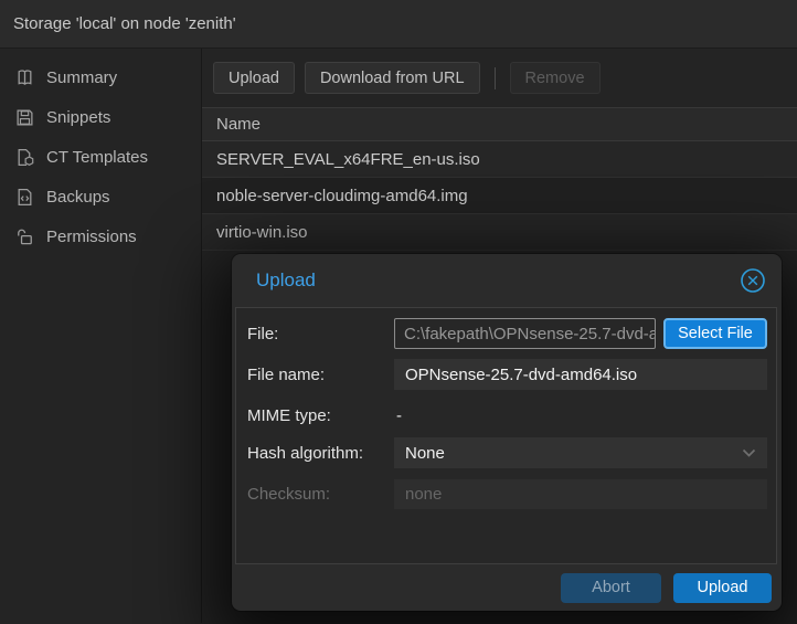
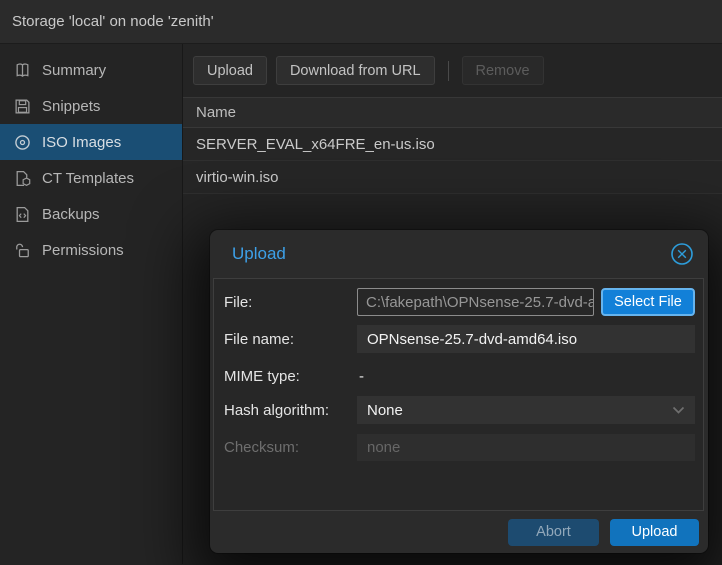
  Storage 'local' on node 'zenith'
  Summary
  Snippets
+ ISO Images
  CT Templates
  Backups
  Permissions
  Upload
  Download from URL
  Remove
  Name
  SERVER_EVAL_x64FRE_en-us.iso
- noble-server-cloudimg-amd64.img
  virtio-win.iso
  Upload
  File:
  C:\fakepath\OPNsense-25.7-dvd-a
  Select File
  File name:
  OPNsense-25.7-dvd-amd64.iso
  MIME type:
  -
  Hash algorithm:
  None
  Checksum:
  none
  Abort
  Upload
